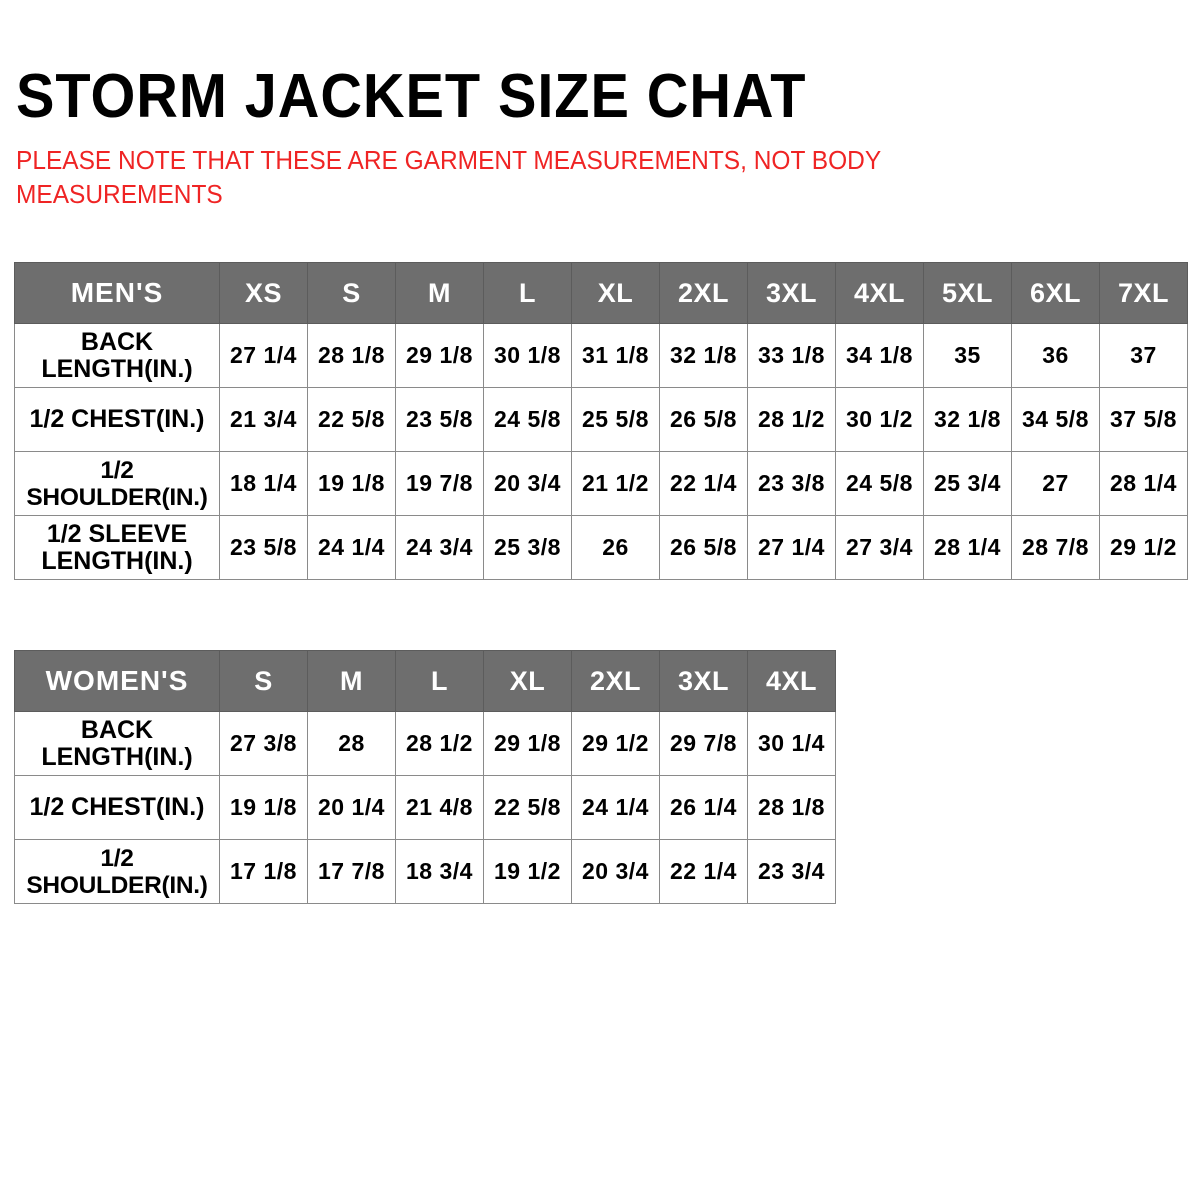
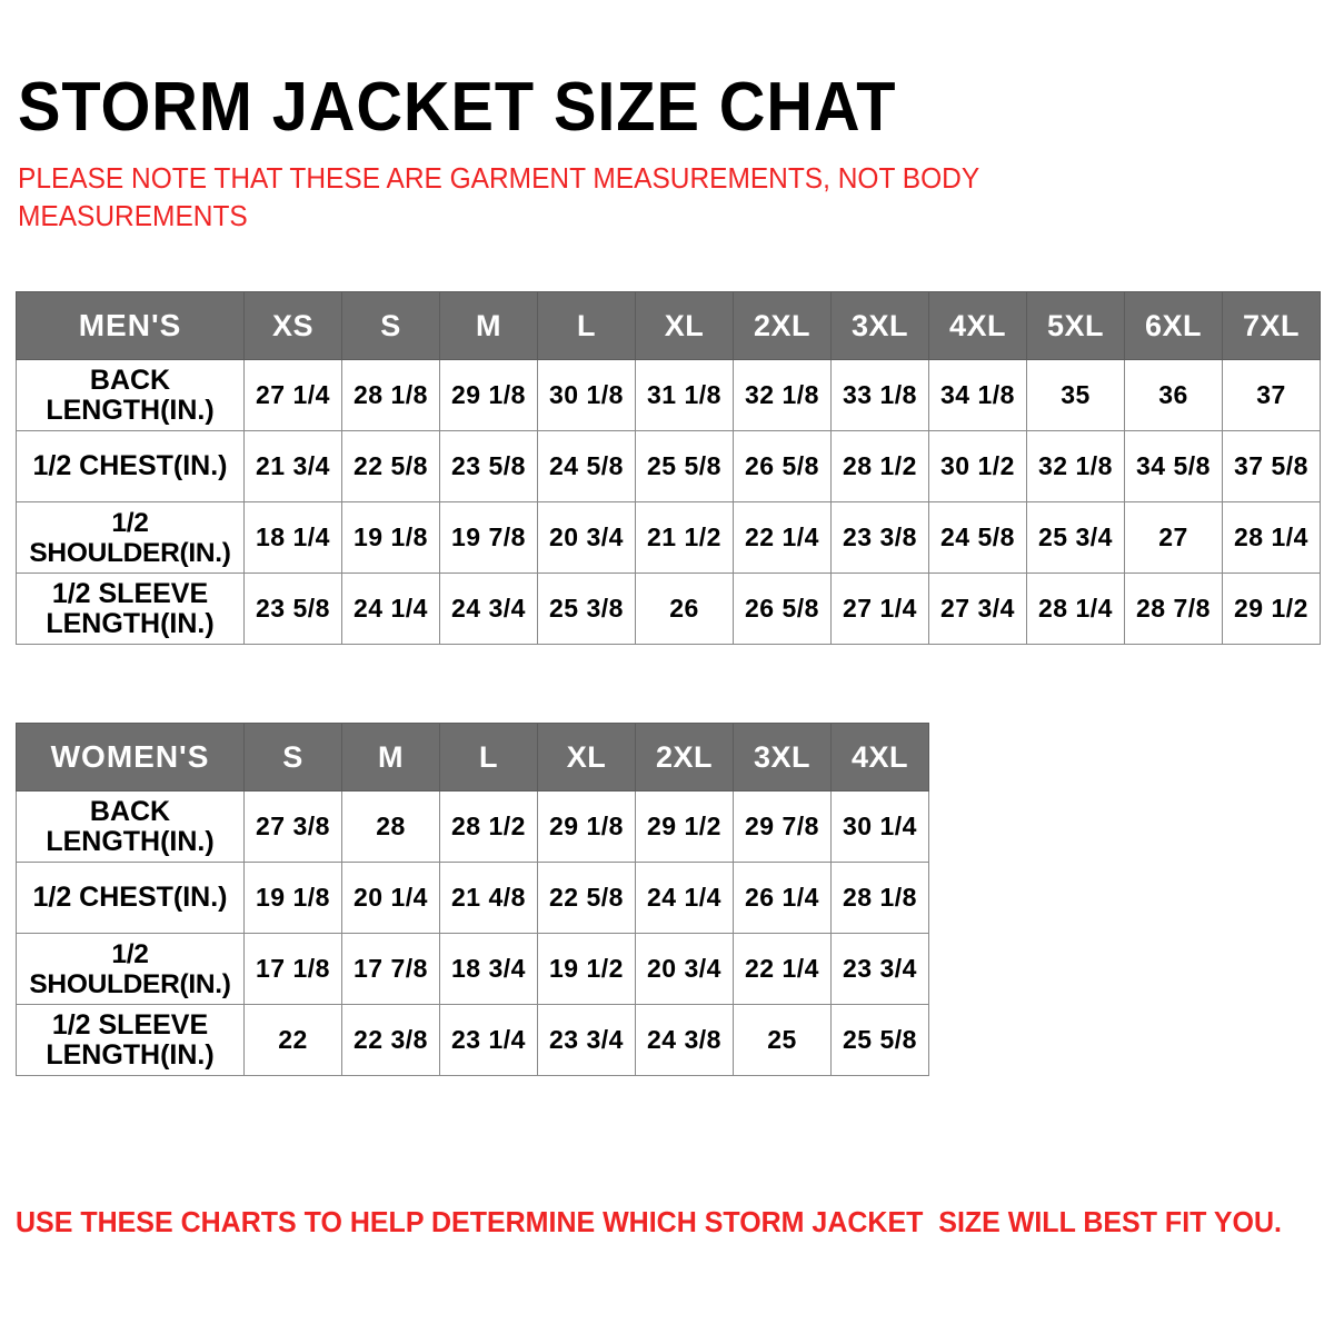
  STORM JACKET SIZE CHAT
  PLEASE NOTE THAT THESE ARE GARMENT MEASUREMENTS, NOT BODY MEASUREMENTS
  MEN'S	XS	S	M	L	XL	2XL	3XL	4XL	5XL	6XL	7XL
  BACK LENGTH(IN.)	27 1/4	28 1/8	29 1/8	30 1/8	31 1/8	32 1/8	33 1/8	34 1/8	35	36	37
  1/2 CHEST(IN.)	21 3/4	22 5/8	23 5/8	24 5/8	25 5/8	26 5/8	28 1/2	30 1/2	32 1/8	34 5/8	37 5/8
  1/2 SHOULDER(IN.)	18 1/4	19 1/8	19 7/8	20 3/4	21 1/2	22 1/4	23 3/8	24 5/8	25 3/4	27	28 1/4
  1/2 SLEEVE LENGTH(IN.)	23 5/8	24 1/4	24 3/4	25 3/8	26	26 5/8	27 1/4	27 3/4	28 1/4	28 7/8	29 1/2
  WOMEN'S	S	M	L	XL	2XL	3XL	4XL
  BACK LENGTH(IN.)	27 3/8	28	28 1/2	29 1/8	29 1/2	29 7/8	30 1/4
  1/2 CHEST(IN.)	19 1/8	20 1/4	21 4/8	22 5/8	24 1/4	26 1/4	28 1/8
  1/2 SHOULDER(IN.)	17 1/8	17 7/8	18 3/4	19 1/2	20 3/4	22 1/4	23 3/4
+ 1/2 SLEEVE LENGTH(IN.)	22	22 3/8	23 1/4	23 3/4	24 3/8	25	25 5/8
+ USE THESE CHARTS TO HELP DETERMINE WHICH STORM JACKET SIZE WILL BEST FIT YOU.
